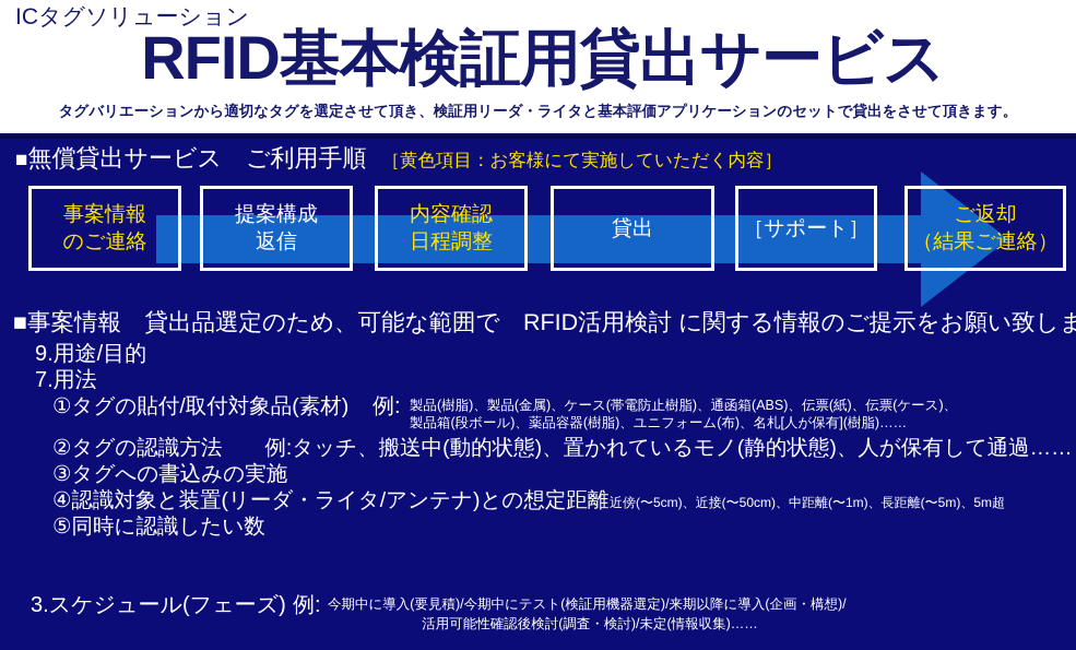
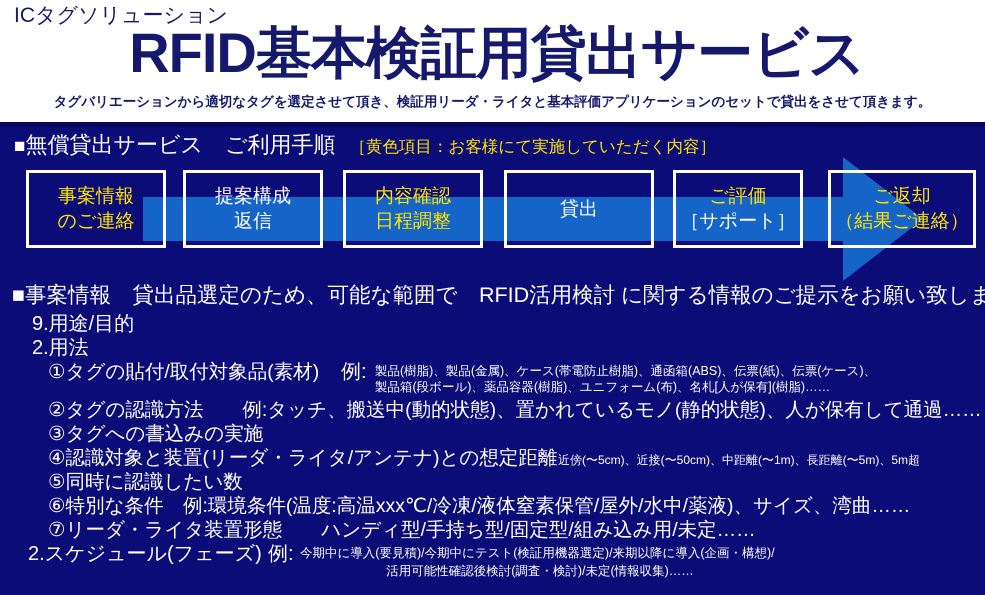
  ICタグソリューション
  RFID基本検証用貸出サービス
  タグバリエーションから適切なタグを選定させて頂き、検証用リーダ・ライタと基本評価アプリケーションのセットで貸出をさせて頂きます。
  ■無償貸出サービス ご利用手順 ［黄色項目：お客様にて実施していただく内容］
  事案情報
  のご連絡
  提案構成
  返信
  内容確認
  日程調整
  貸出
+ ご評価
  ［サポート］
  ご返却
  （結果ご連絡）
  ■事案情報 貸出品選定のため、可能な範囲で RFID活用検討 に関する情報のご提示をお願い致しま
  9.用途/目的
- 7.用法
+ 2.用法
  ①タグの貼付/取付対象品(素材)
  例:
  製品(樹脂)、製品(金属)、ケース(帯電防止樹脂)、通函箱(ABS)、伝票(紙)、伝票(ケース)、
  製品箱(段ボール)、薬品容器(樹脂)、ユニフォーム(布)、名札[人が保有](樹脂)……
  ②タグの認識方法 例:タッチ、搬送中(動的状態)、置かれているモノ(静的状態)、人が保有して通過……
  ③タグへの書込みの実施
  ④認識対象と装置(リーダ・ライタ/アンテナ)との想定距離
  近傍(〜5cm)、近接(〜50cm)、中距離(〜1m)、長距離(〜5m)、5m超
  ⑤同時に認識したい数
+ ⑥特別な条件 例:環境条件(温度:高温xxx℃/冷凍/液体窒素保管/屋外/水中/薬液)、サイズ、湾曲……
+ ⑦リーダ・ライタ装置形態 ハンディ型/手持ち型/固定型/組み込み用/未定……
- 3.スケジュール(フェーズ)
+ 2.スケジュール(フェーズ)
  例:
  今期中に導入(要見積)/今期中にテスト(検証用機器選定)/来期以降に導入(企画・構想)/
  活用可能性確認後検討(調査・検討)/未定(情報収集)……
